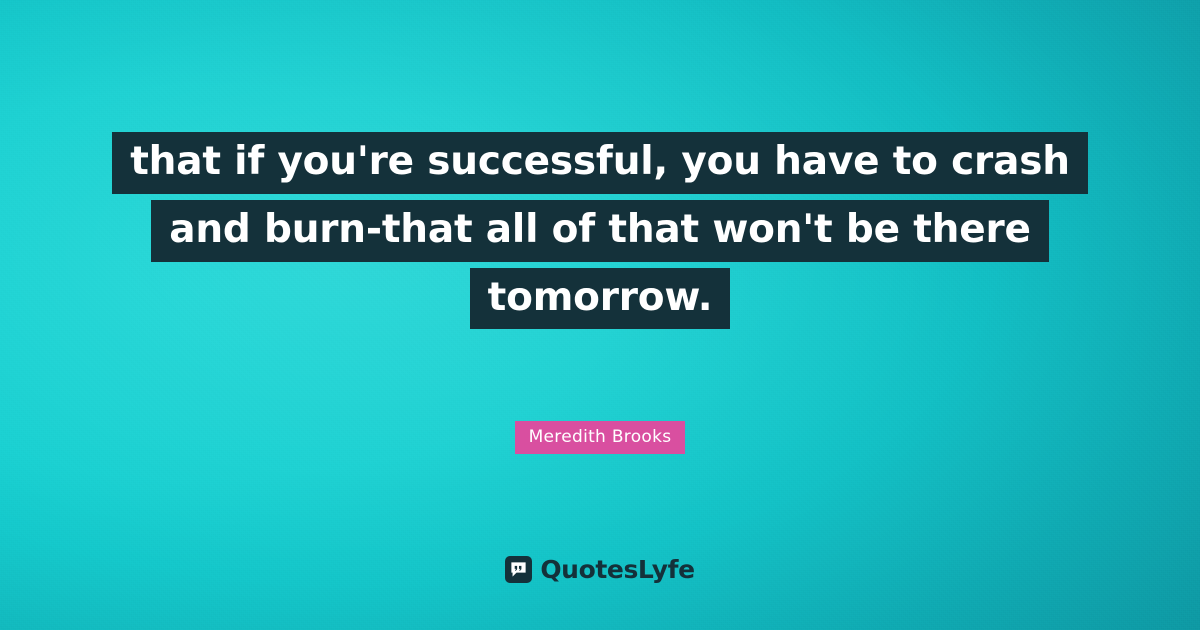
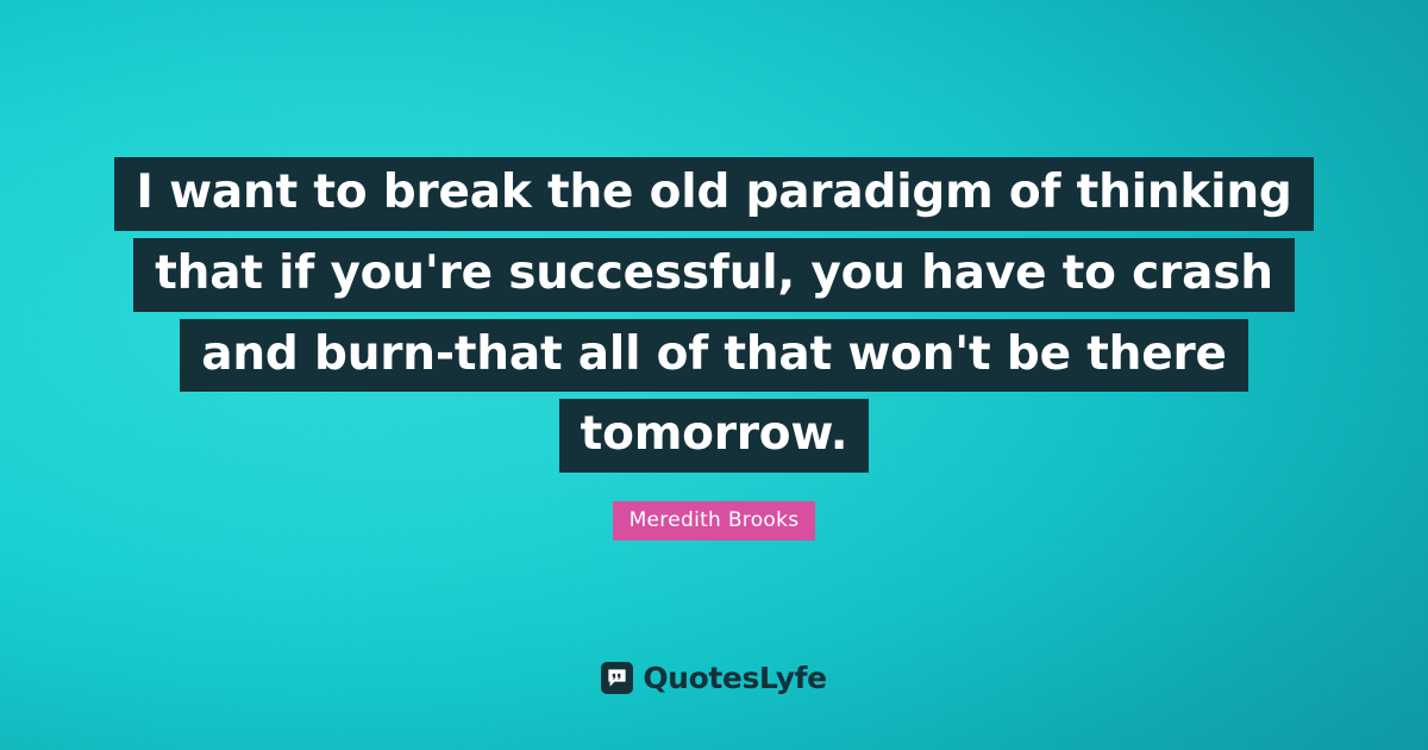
+ I want to break the old paradigm of thinking
  that if you're successful, you have to crash
  and burn-that all of that won't be there
  tomorrow.
  Meredith Brooks
  QuotesLyfe
